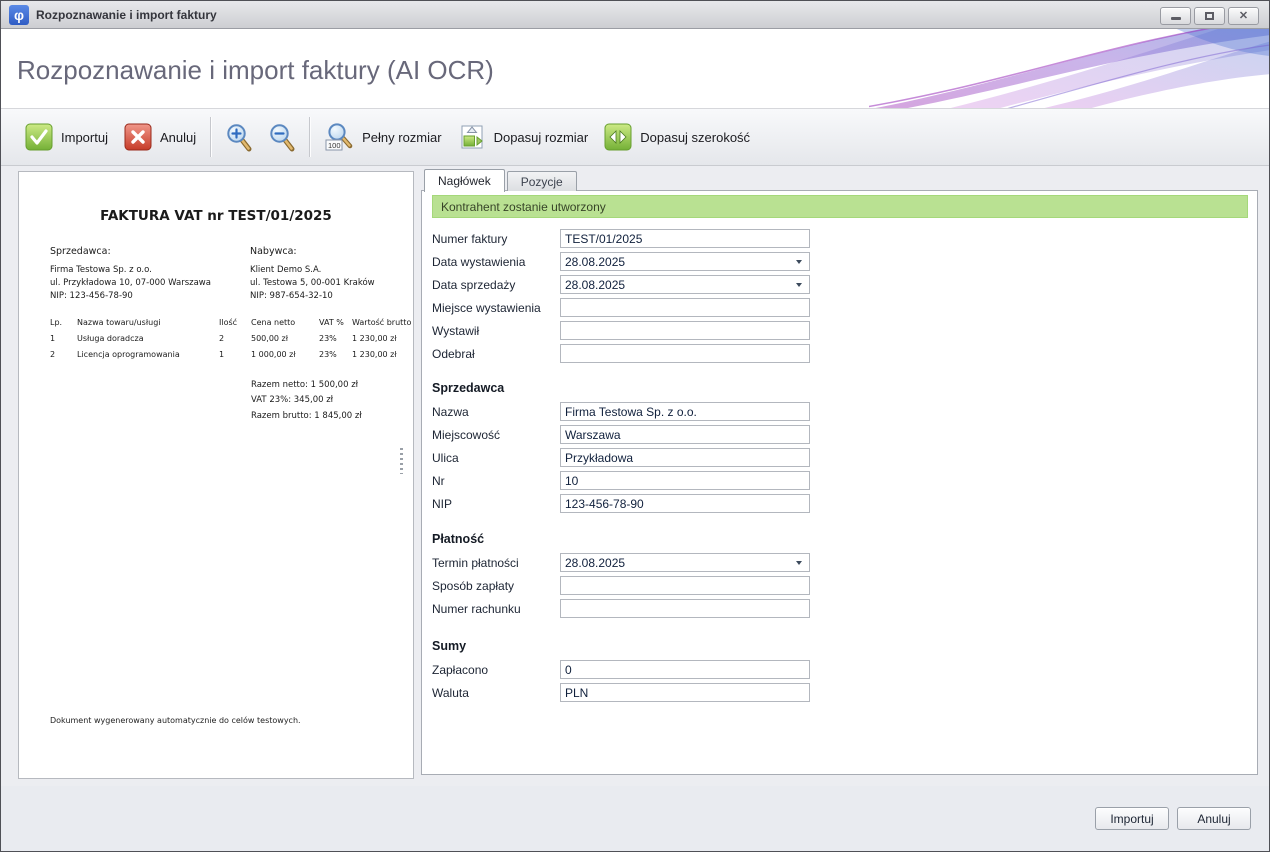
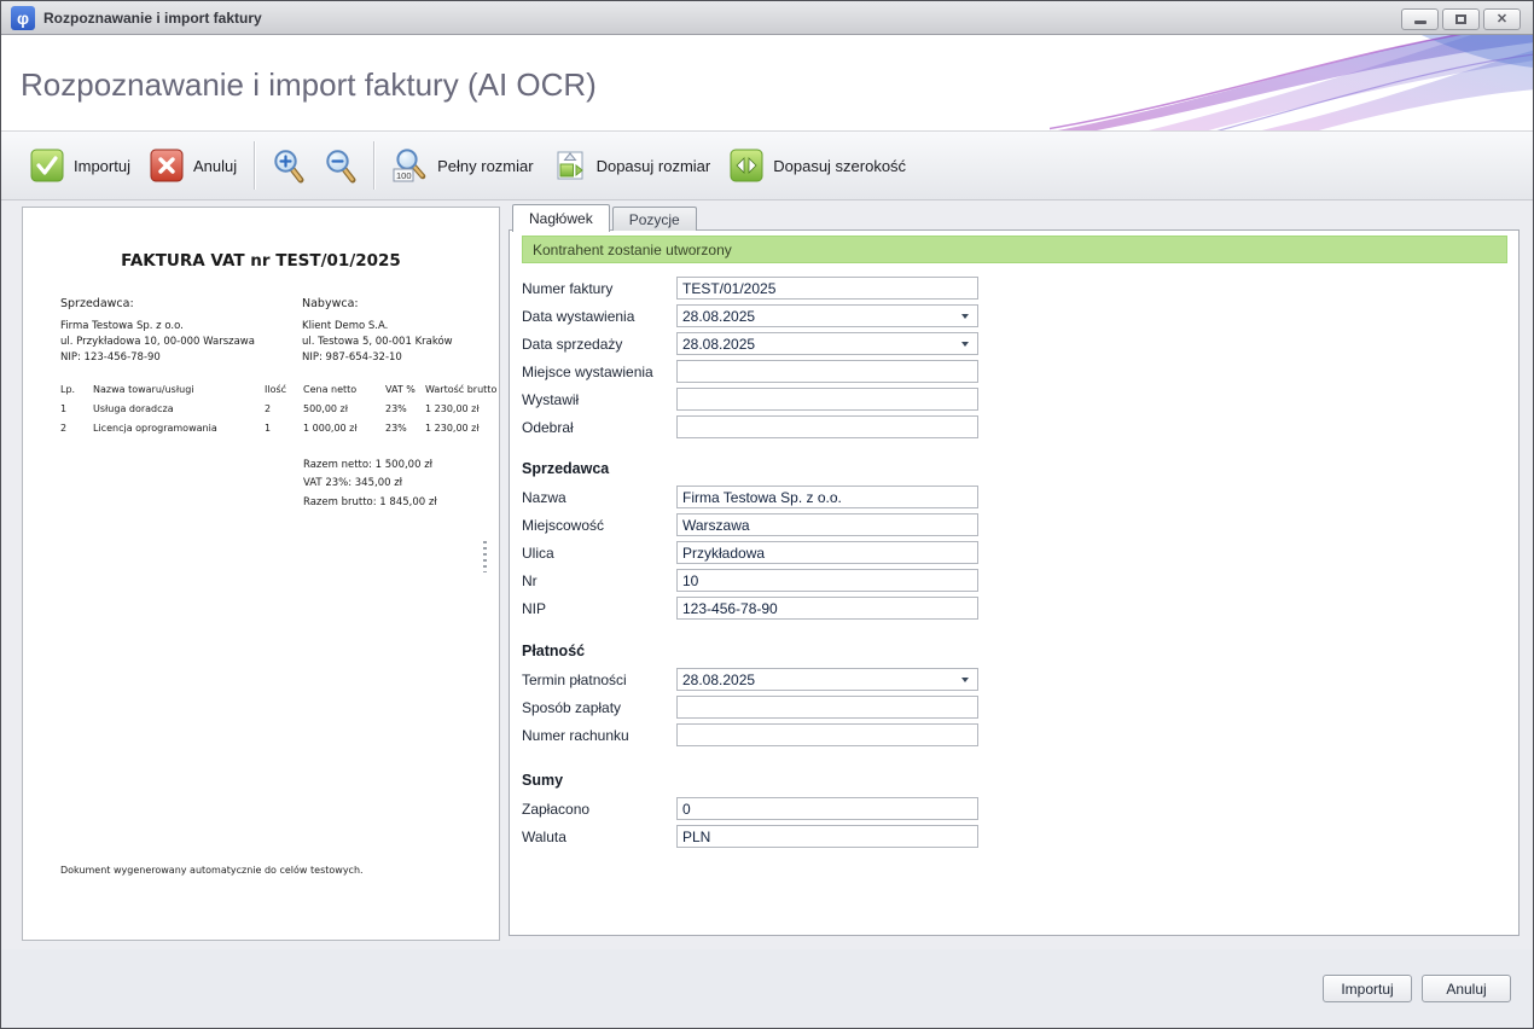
  φ
  Rozpoznawanie i import faktury
  ✕
  Rozpoznawanie i import faktury (AI OCR)
  Importuj
  Anuluj
  100
  Pełny rozmiar
  Dopasuj rozmiar
  Dopasuj szerokość
  FAKTURA VAT nr TEST/01/2025
  Sprzedawca:
  Firma Testowa Sp. z o.o.
- ul. Przykładowa 10, 07-000 Warszawa
+ ul. Przykładowa 10, 00-000 Warszawa
  NIP: 123-456-78-90
  Nabywca:
  Klient Demo S.A.
  ul. Testowa 5, 00-001 Kraków
  NIP: 987-654-32-10
  Lp.	Nazwa towaru/usługi	Ilość	Cena netto	VAT %	Wartość brutto
  1	Usługa doradcza	2	500,00 zł	23%	1 230,00 zł
  2	Licencja oprogramowania	1	1 000,00 zł	23%	1 230,00 zł
  Razem netto: 1 500,00 zł
  VAT 23%: 345,00 zł
  Razem brutto: 1 845,00 zł
  Dokument wygenerowany automatycznie do celów testowych.
  Nagłówek
  Pozycje
  Kontrahent zostanie utworzony
  Numer faktury
  TEST/01/2025
  Data wystawienia
  28.08.2025
  Data sprzedaży
  28.08.2025
  Miejsce wystawienia
  Wystawił
  Odebrał
  Sprzedawca
  Nazwa
  Firma Testowa Sp. z o.o.
  Miejscowość
  Warszawa
  Ulica
  Przykładowa
  Nr
  10
  NIP
  123-456-78-90
  Płatność
  Termin płatności
  28.08.2025
  Sposób zapłaty
  Numer rachunku
  Sumy
  Zapłacono
  0
  Waluta
  PLN
  Importuj
  Anuluj
